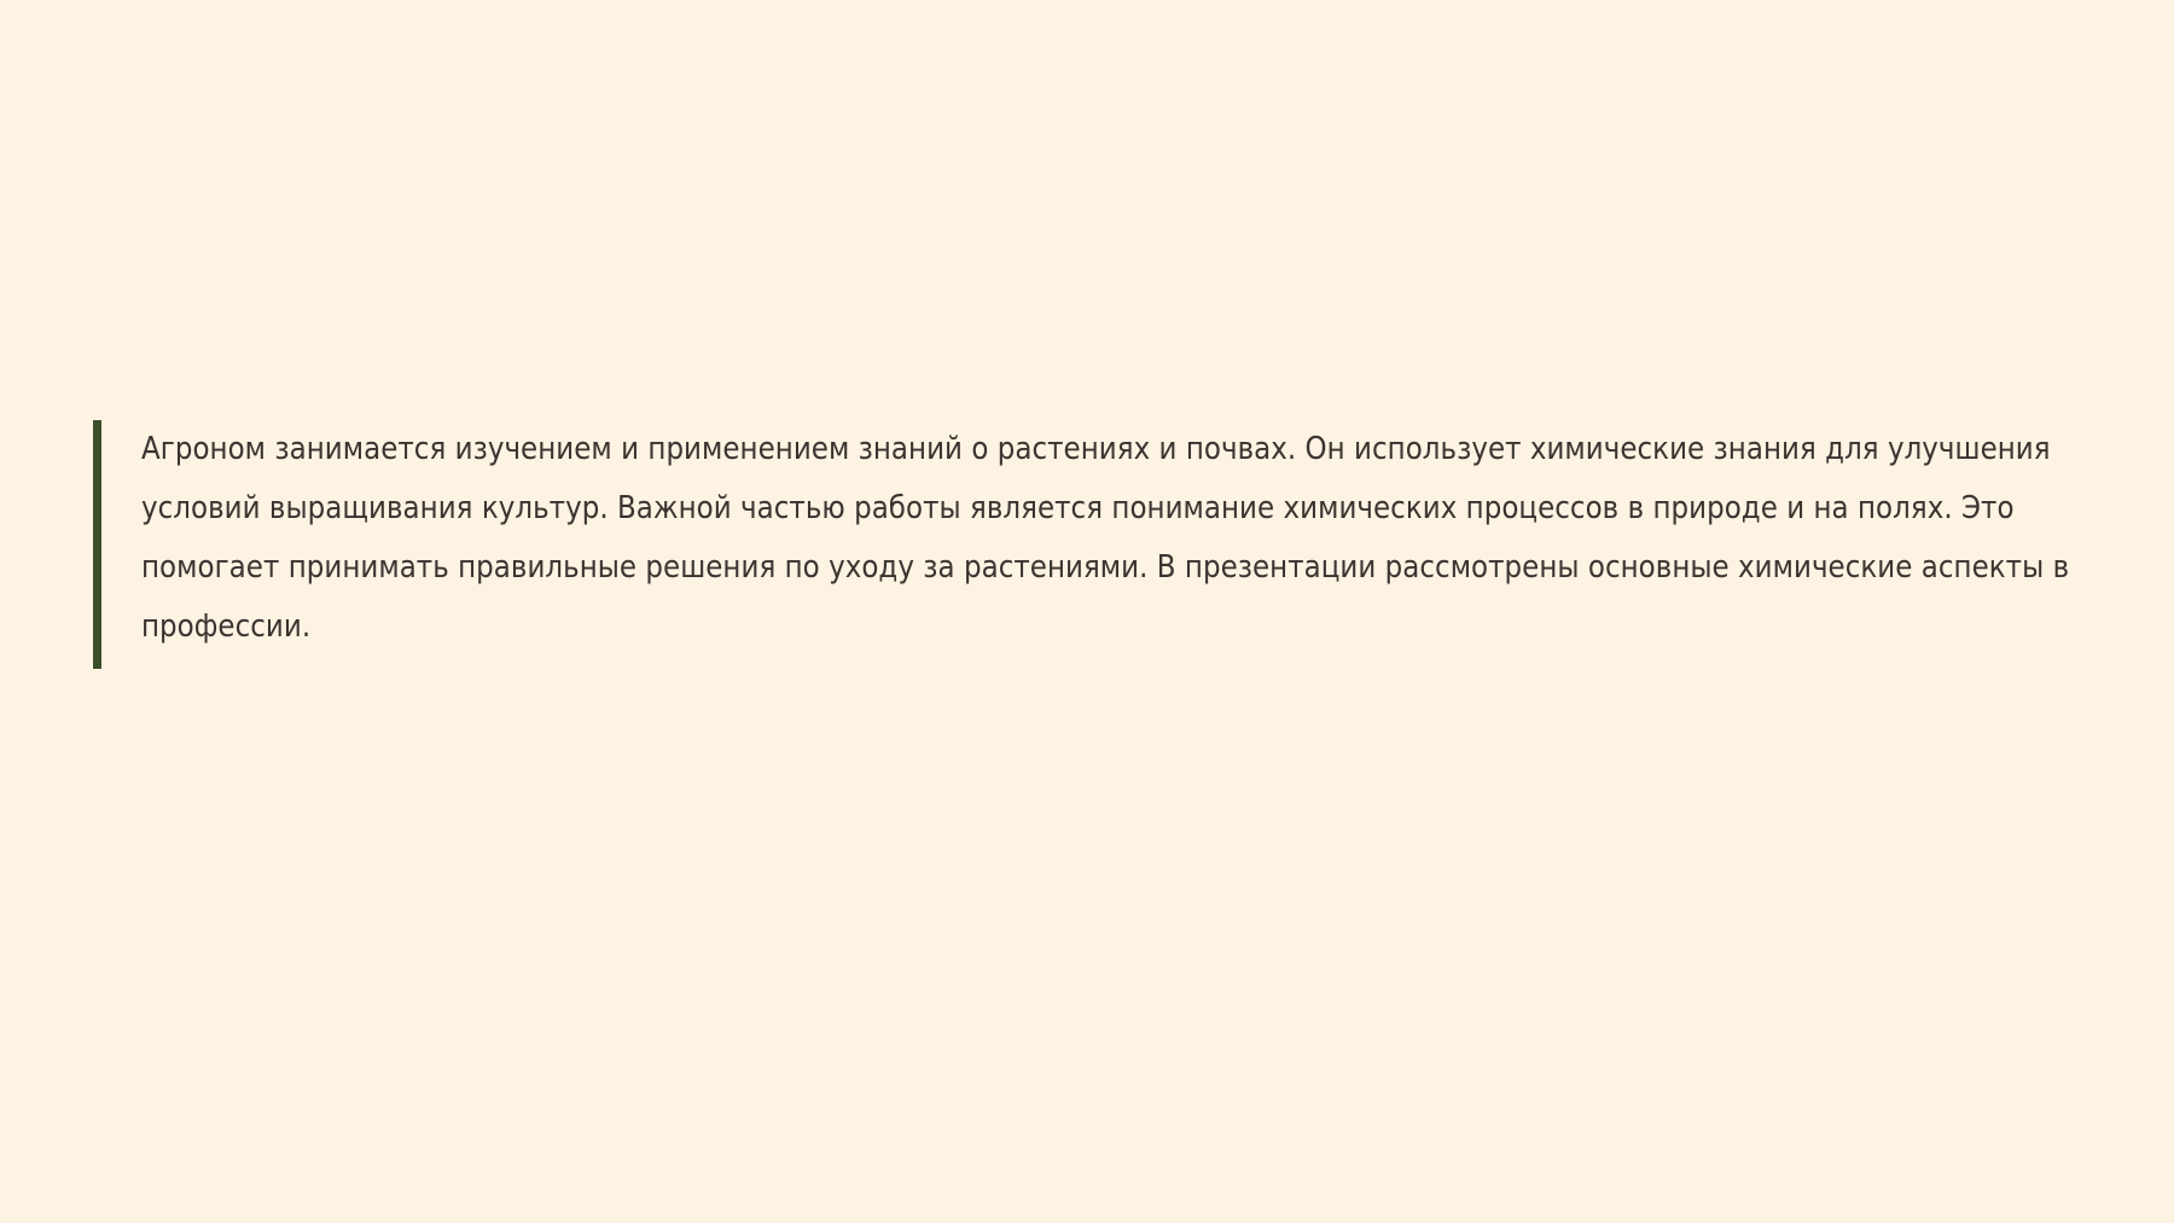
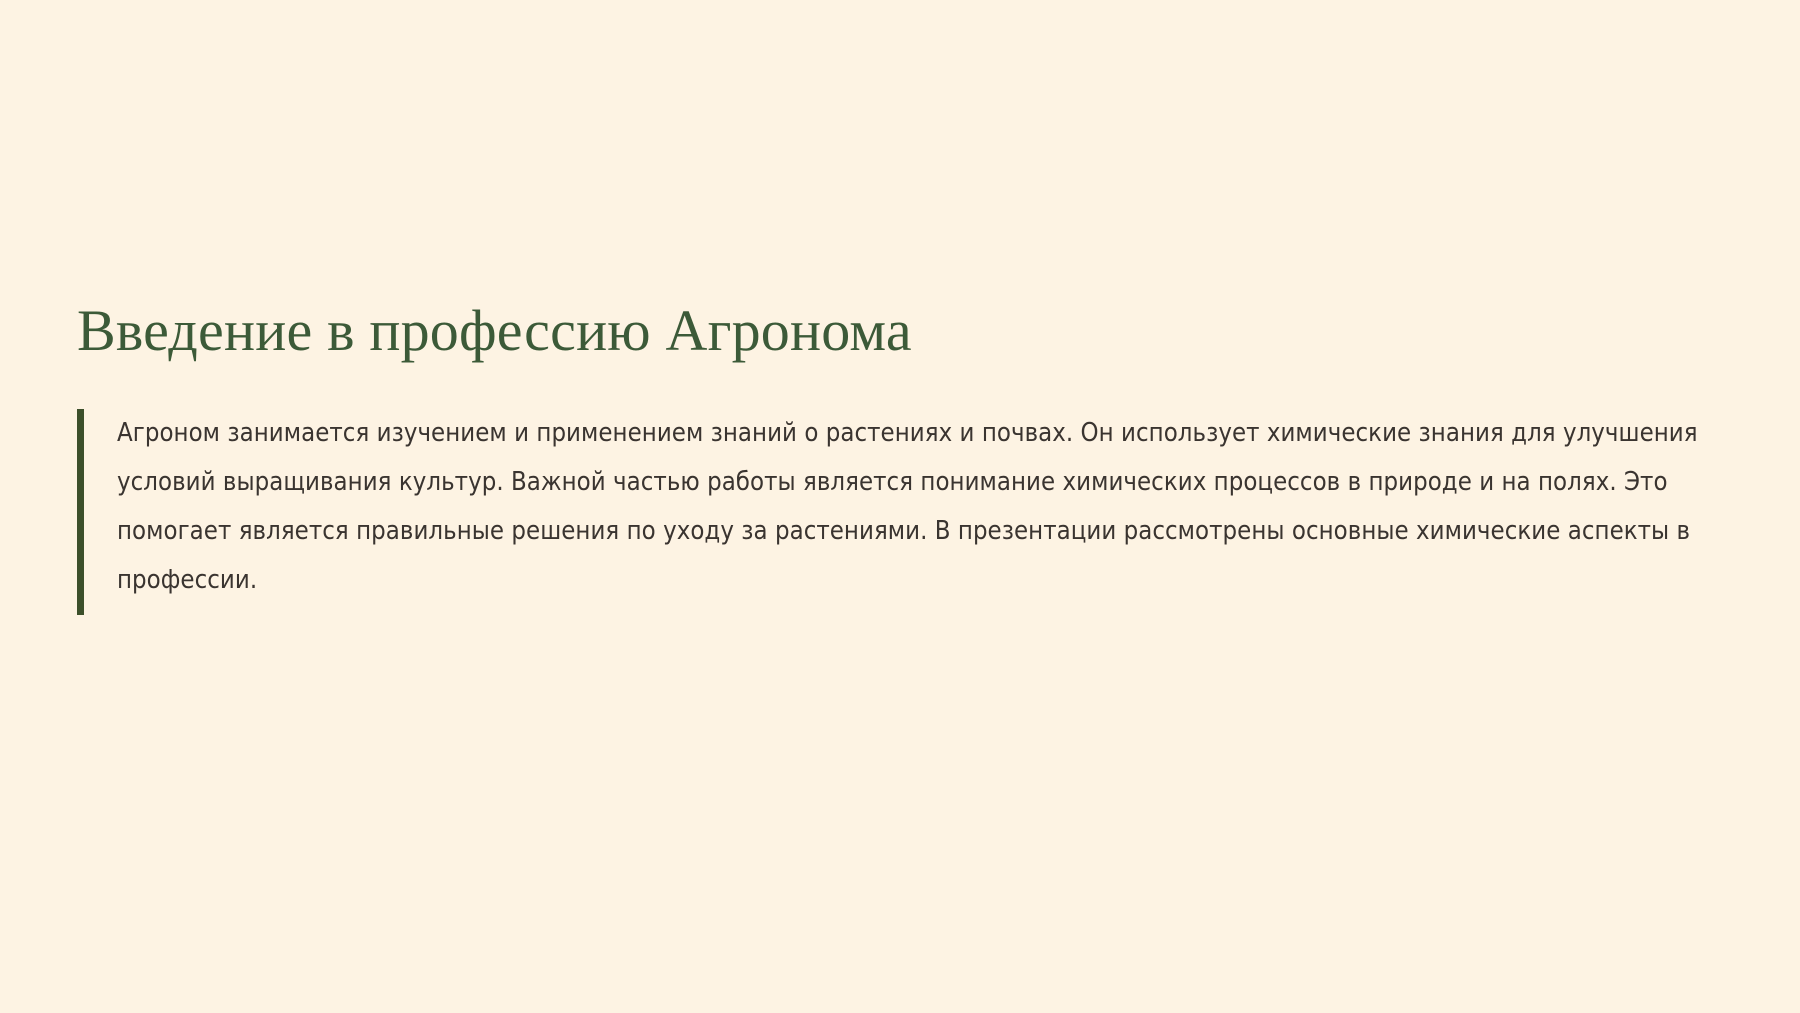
+ Введение в профессию Агронома
- Агроном занимается изучением и применением знаний о растениях и почвах. Он использует химические знания для улучшения условий выращивания культур. Важной частью работы является понимание химических процессов в природе и на полях. Это помогает принимать правильные решения по уходу за растениями. В презентации рассмотрены основные химические аспекты в профессии.
+ Агроном занимается изучением и применением знаний о растениях и почвах. Он использует химические знания для улучшения условий выращивания культур. Важной частью работы является понимание химических процессов в природе и на полях. Это помогает является правильные решения по уходу за растениями. В презентации рассмотрены основные химические аспекты в профессии.
